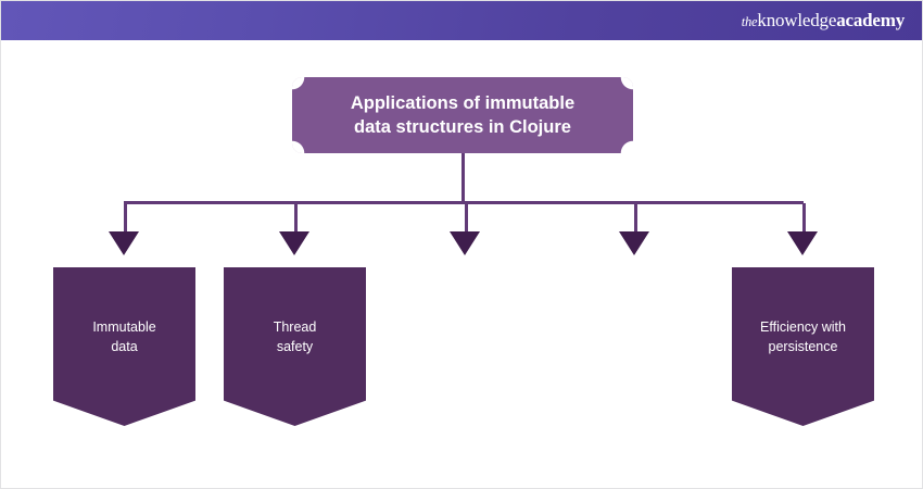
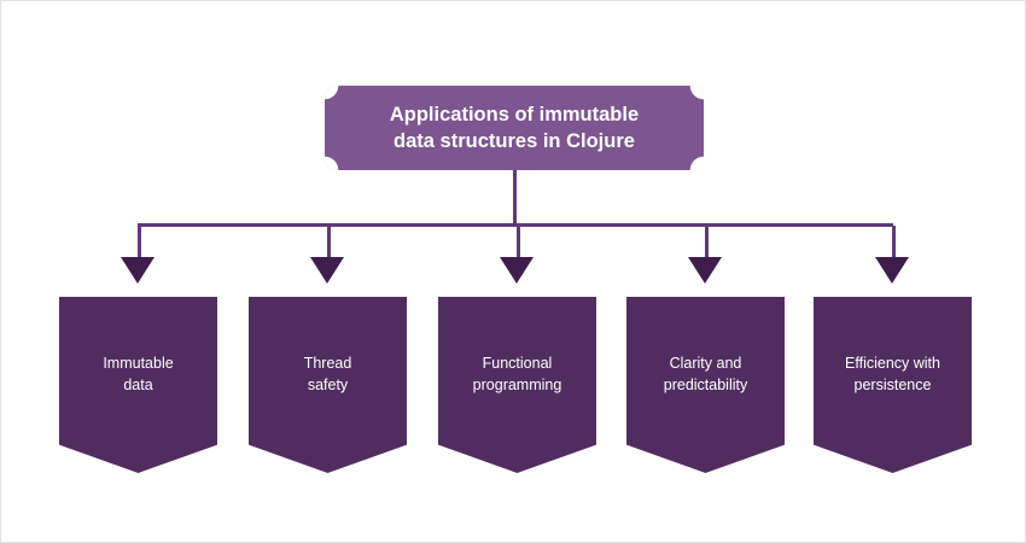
- theknowledgeacademy
  Applications of immutable
  data structures in Clojure
  Immutable
  data
  Thread
  safety
+ Functional
+ programming
+ Clarity and
+ predictability
  Efficiency with
  persistence
